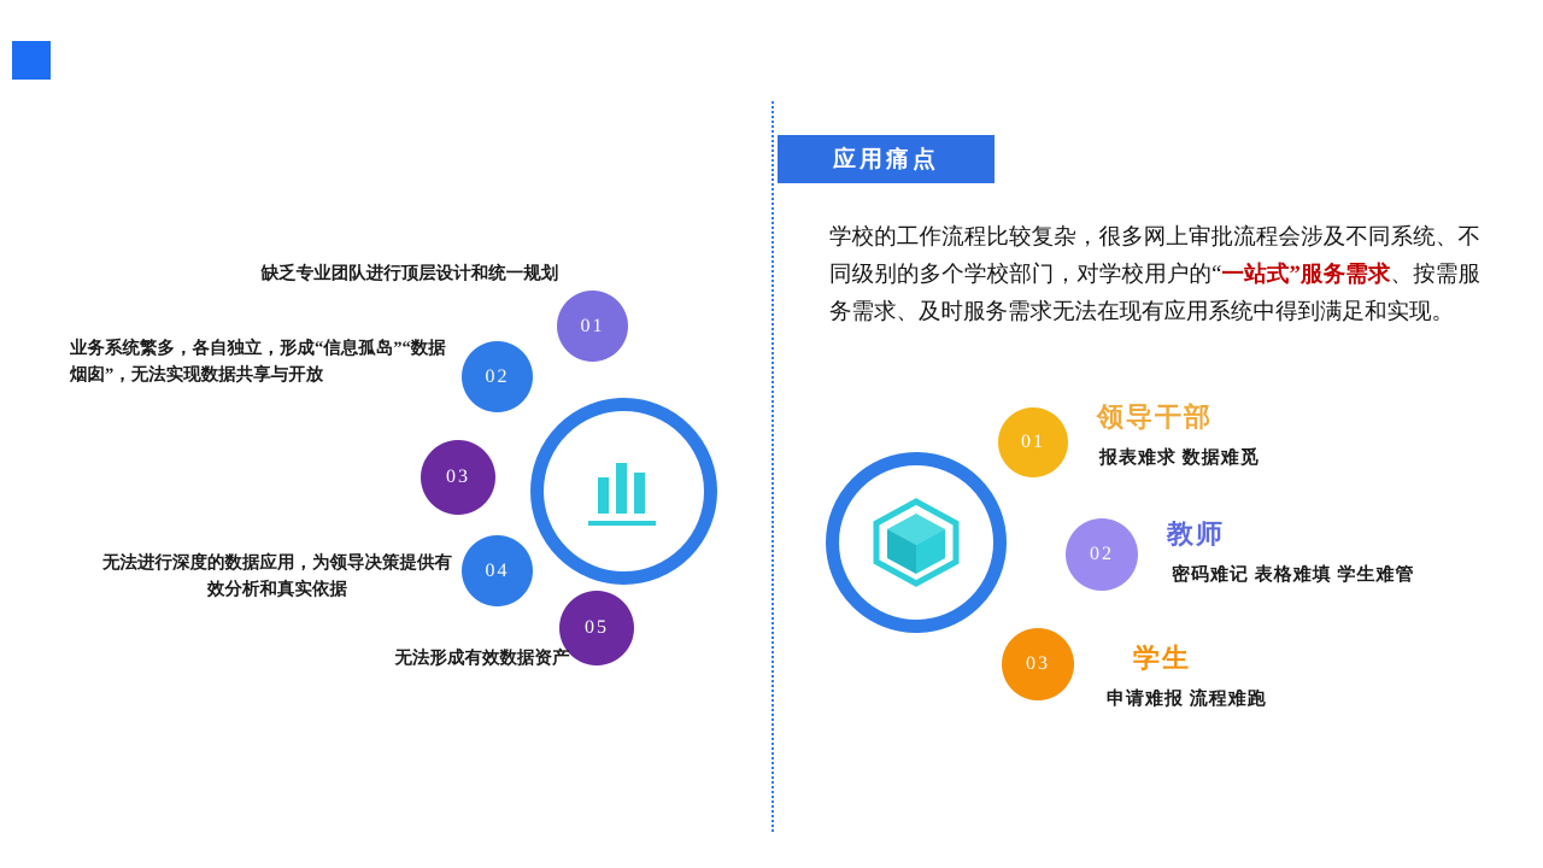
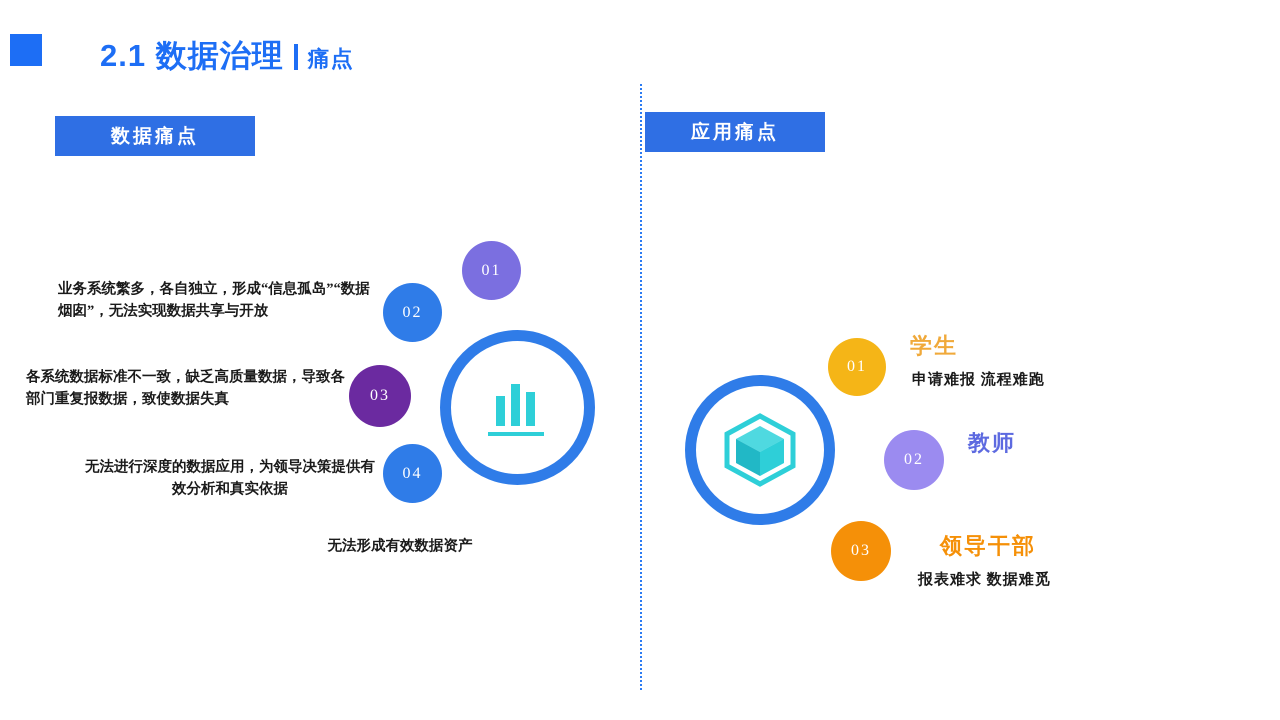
+ 2.1 数据治理 痛点
+ 数据痛点
  应用痛点
  01
  02
  03
  04
- 05
- 缺乏专业团队进行顶层设计和统一规划
  业务系统繁多，各自独立，形成“信息孤岛”“数据烟囱”，无法实现数据共享与开放
+ 各系统数据标准不一致，缺乏高质量数据，导致各部门重复报数据，致使数据失真
  无法进行深度的数据应用，为领导决策提供有效分析和真实依据
  无法形成有效数据资产
- 学校的工作流程比较复杂，很多网上审批流程会涉及不同系统、不同级别的多个学校部门，对学校用户的“一站式”服务需求、按需服务需求、及时服务需求无法在现有应用系统中得到满足和实现。
  01
- 领导干部
+ 学生
- 报表难求 数据难觅
+ 申请难报 流程难跑
  02
  教师
- 密码难记 表格难填 学生难管
  03
- 学生
+ 领导干部
- 申请难报 流程难跑
+ 报表难求 数据难觅
